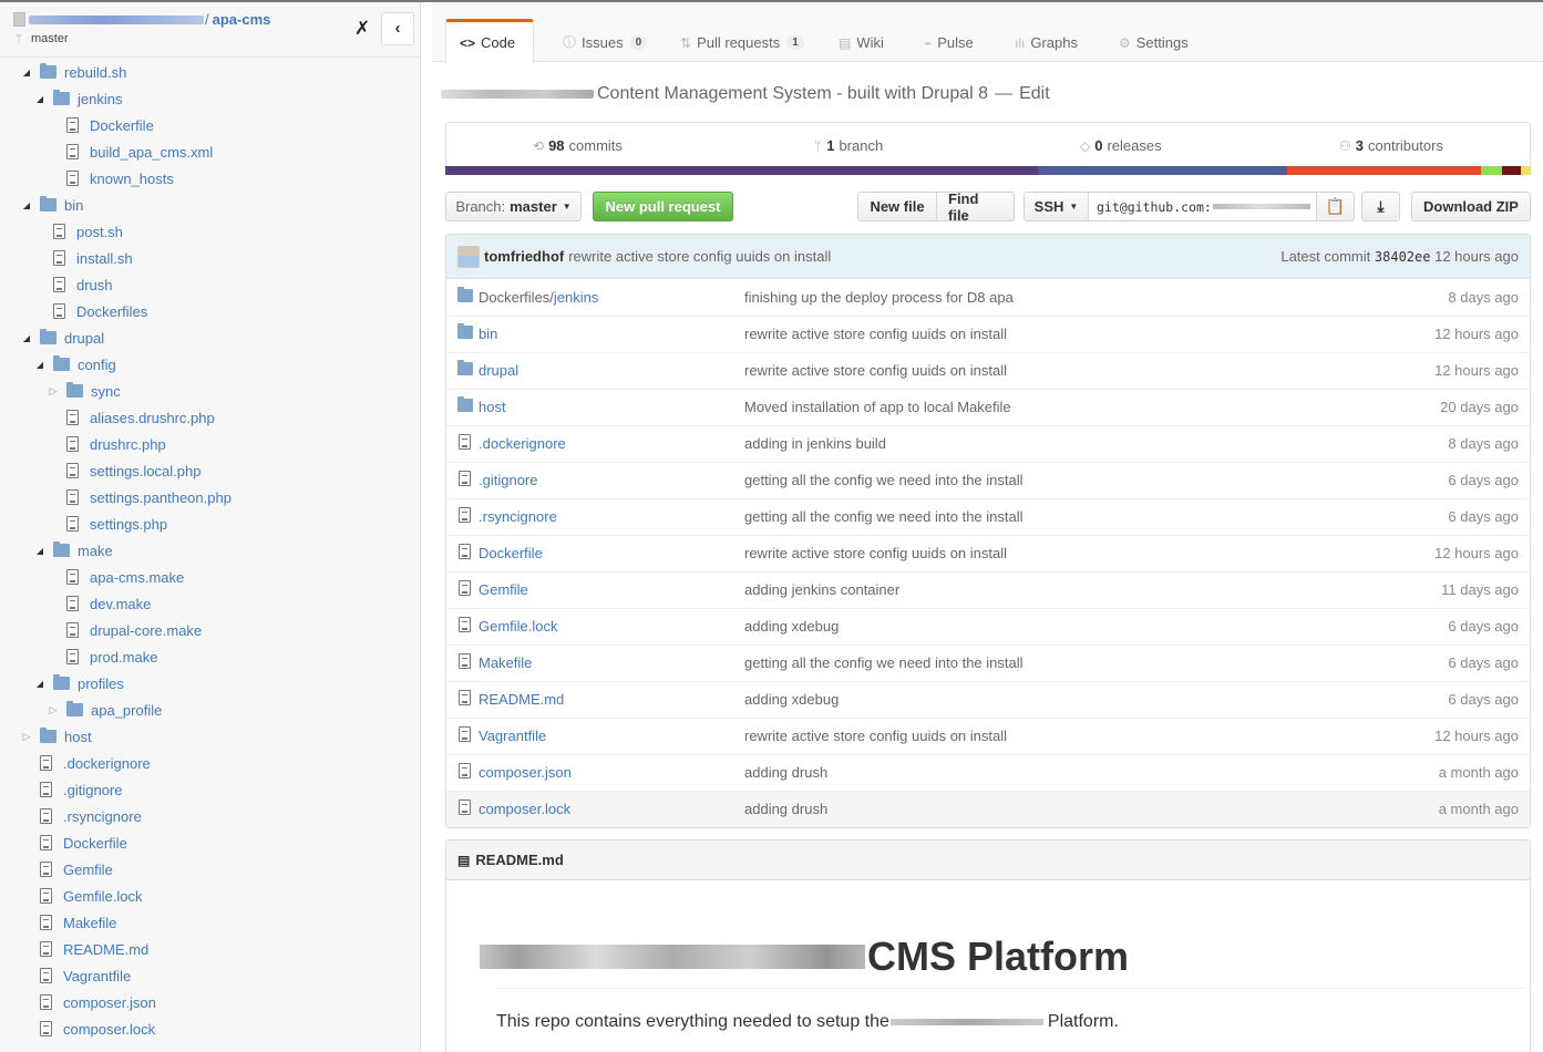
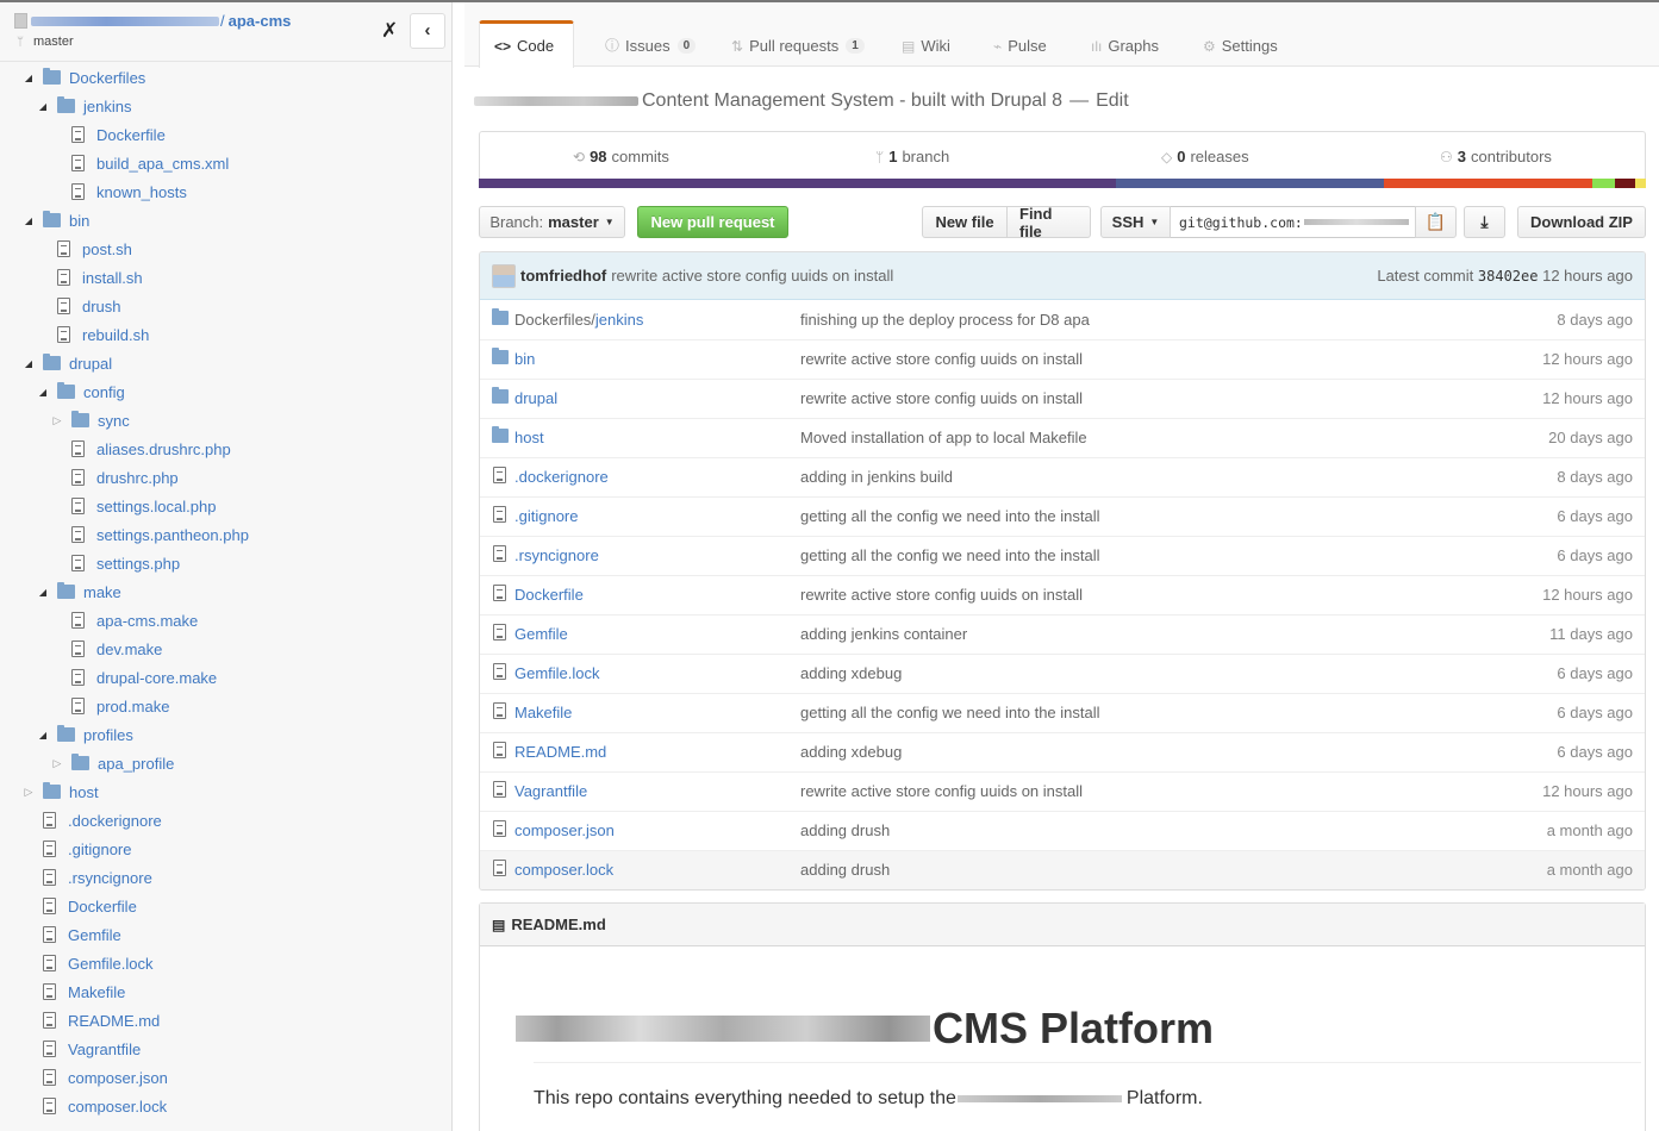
  /
  apa-cms
  ᛘ
  master
  ✗
  ‹
  ◢
- rebuild.sh
+ Dockerfiles
  ◢
  jenkins
  Dockerfile
  build_apa_cms.xml
  known_hosts
  ◢
  bin
  post.sh
  install.sh
  drush
- Dockerfiles
+ rebuild.sh
  ◢
  drupal
  ◢
  config
  ▷
  sync
  aliases.drushrc.php
  drushrc.php
  settings.local.php
  settings.pantheon.php
  settings.php
  ◢
  make
  apa-cms.make
  dev.make
  drupal-core.make
  prod.make
  ◢
  profiles
  ▷
  apa_profile
  ▷
  host
  .dockerignore
  .gitignore
  .rsyncignore
  Dockerfile
  Gemfile
  Gemfile.lock
  Makefile
  README.md
  Vagrantfile
  composer.json
  composer.lock
  <>
  Code
  ⓘ
  Issues
  0
  ⇅
  Pull requests
  1
  ▤
  Wiki
  ⌁
  Pulse
  ılı
  Graphs
  ⚙
  Settings
  Content Management System - built with Drupal 8
  —
  Edit
  ⟲
  98
  commits
  ᛘ
  1
  branch
  ◇
  0
  releases
  ⚇
  3
  contributors
  Branch:
  master
  ▼
  New pull request
  New file
  Find file
  SSH
  ▼
  git@github.com:
  📋
  ⤓
  Download ZIP
  tomfriedhof
  rewrite active store config uuids on install
  Latest commit 38402ee 12 hours ago
  	Dockerfiles/jenkins	finishing up the deploy process for D8 apa	8 days ago
  	bin	rewrite active store config uuids on install	12 hours ago
  	drupal	rewrite active store config uuids on install	12 hours ago
  	host	Moved installation of app to local Makefile	20 days ago
  	.dockerignore	adding in jenkins build	8 days ago
  	.gitignore	getting all the config we need into the install	6 days ago
  	.rsyncignore	getting all the config we need into the install	6 days ago
  	Dockerfile	rewrite active store config uuids on install	12 hours ago
  	Gemfile	adding jenkins container	11 days ago
  	Gemfile.lock	adding xdebug	6 days ago
  	Makefile	getting all the config we need into the install	6 days ago
  	README.md	adding xdebug	6 days ago
  	Vagrantfile	rewrite active store config uuids on install	12 hours ago
  	composer.json	adding drush	a month ago
  	composer.lock	adding drush	a month ago
  ▤
  README.md
  CMS Platform
  This repo contains everything needed to setup the
  Platform.
